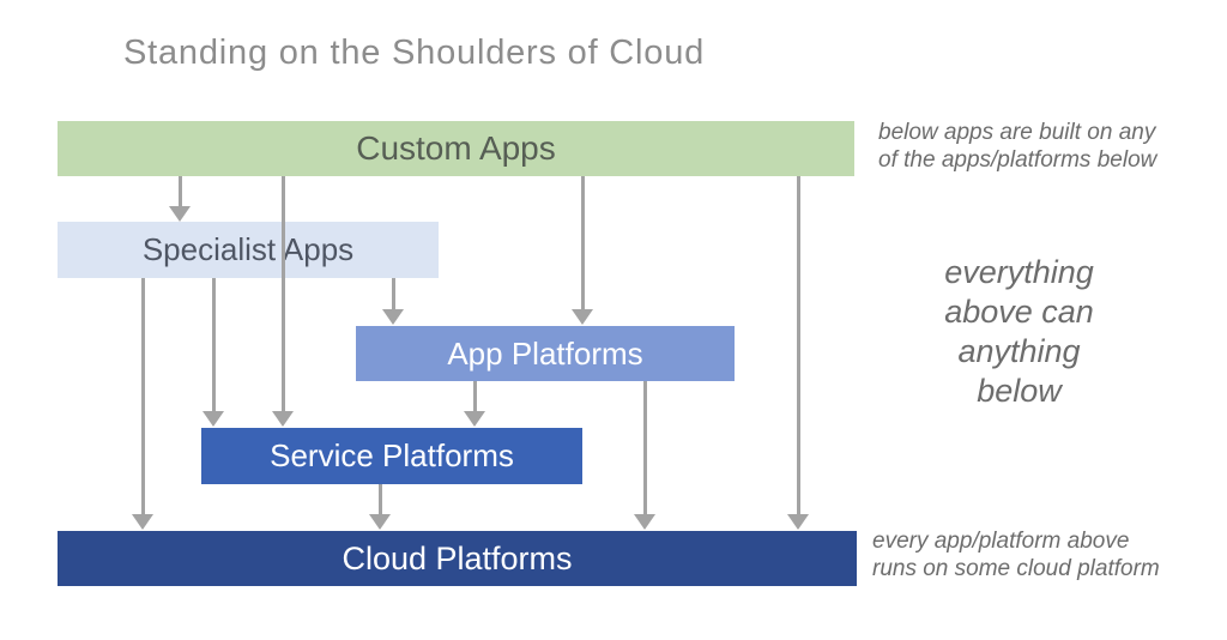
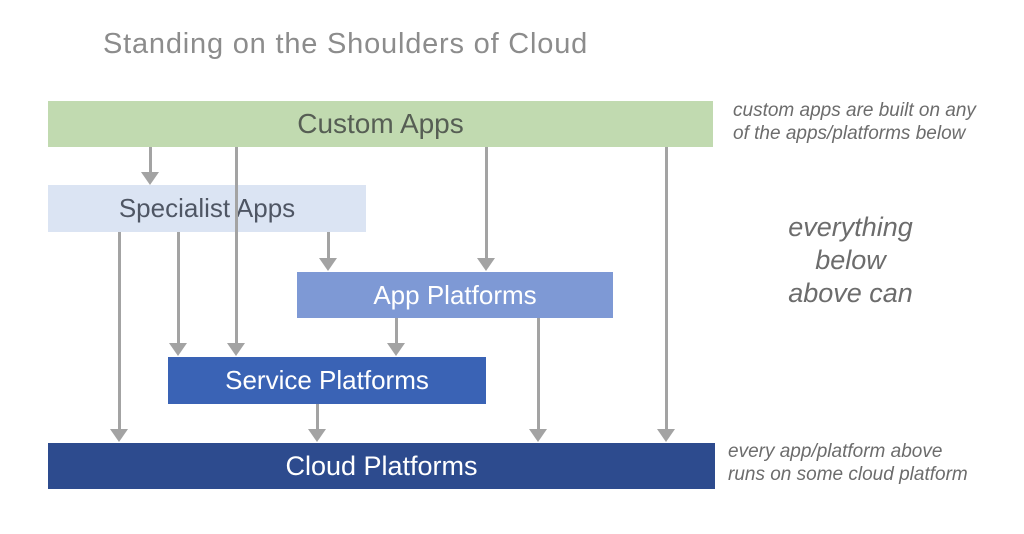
  Standing on the Shoulders of Cloud
  Custom Apps
  Specialist Apps
  App Platforms
  Service Platforms
  Cloud Platforms
- below apps are built on any
+ custom apps are built on any
  of the apps/platforms below
  everything
- above can
+ below
- anything
- below
+ above can
  every app/platform above
  runs on some cloud platform
